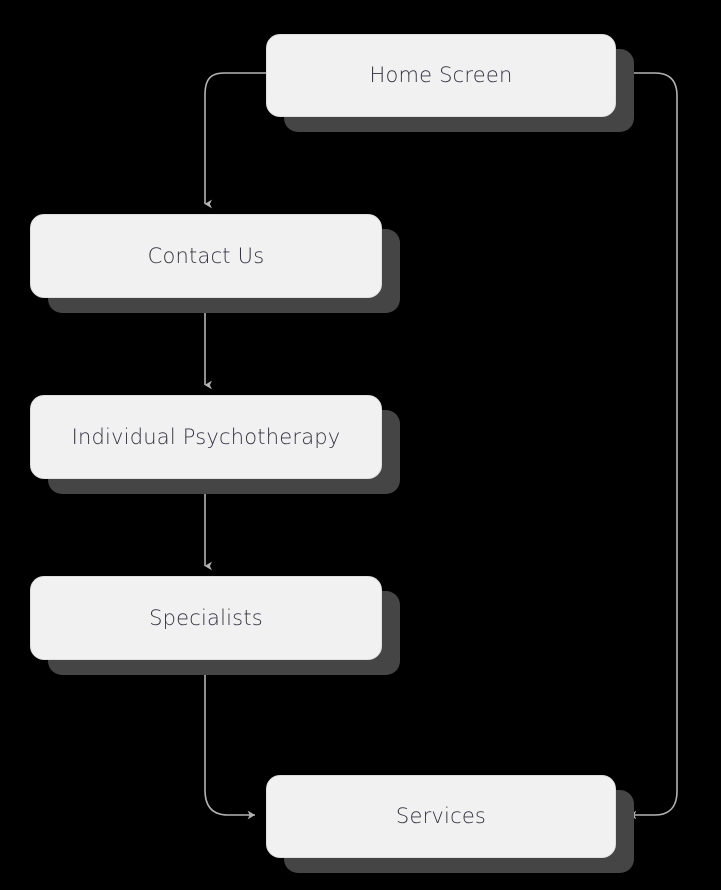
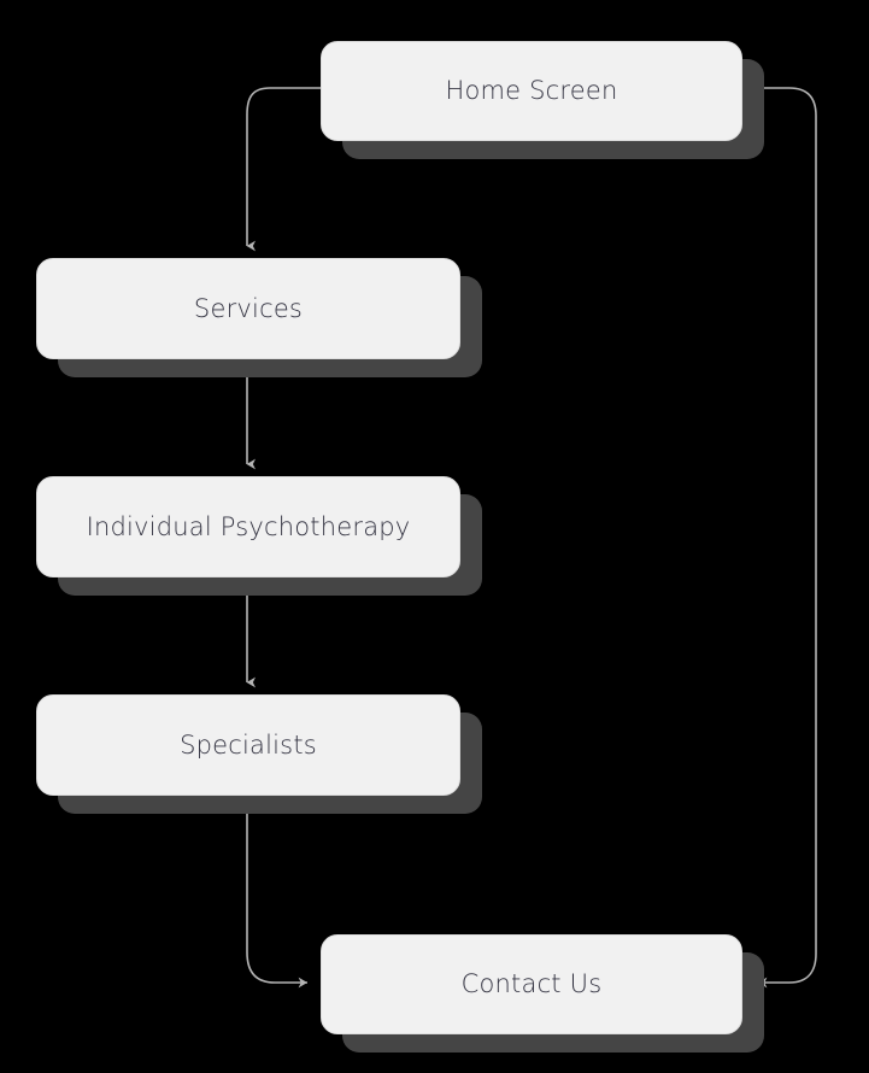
  Home Screen
- Contact Us
+ Services
  Individual Psychotherapy
  Specialists
- Services
+ Contact Us
